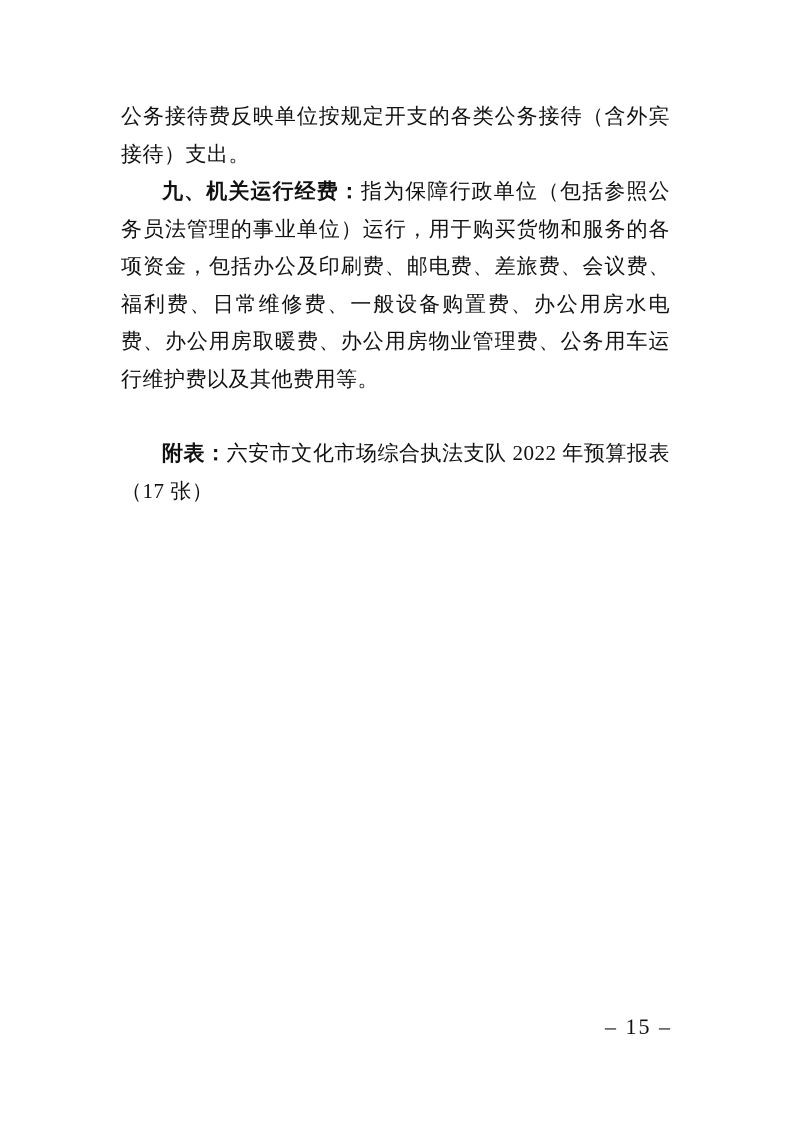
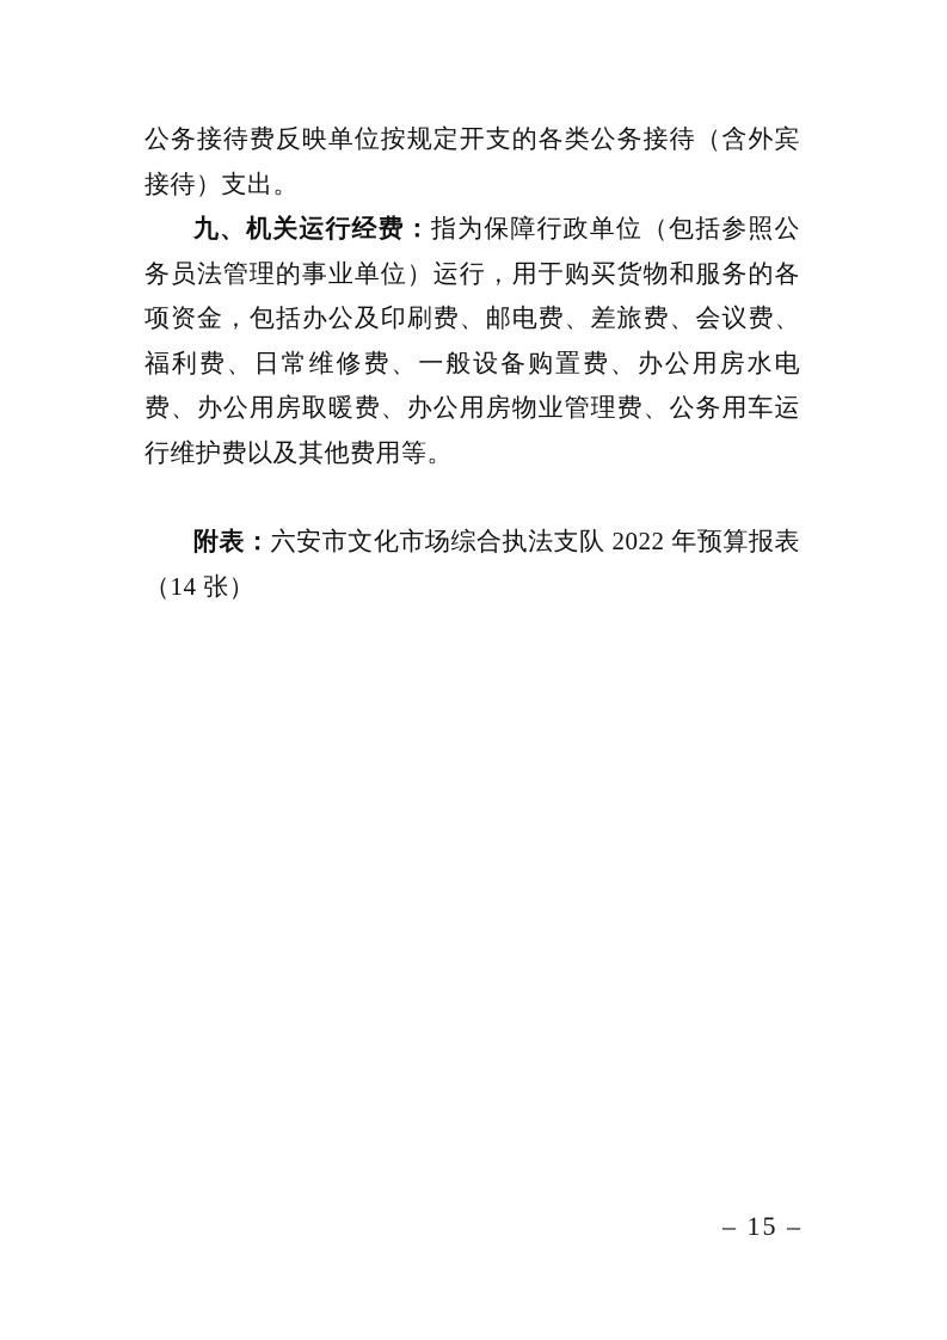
  公务接待费反映单位按规定开支的各类公务接待（含外宾接待）支出。
  九、机关运行经费：指为保障行政单位（包括参照公务员法管理的事业单位）运行，用于购买货物和服务的各项资金，包括办公及印刷费、邮电费、差旅费、会议费、福利费、日常维修费、一般设备购置费、办公用房水电费、办公用房取暖费、办公用房物业管理费、公务用车运行维护费以及其他费用等。
- 附表：六安市文化市场综合执法支队 2022 年预算报表（17 张）
+ 附表：六安市文化市场综合执法支队 2022 年预算报表（14 张）
  – 15 –
